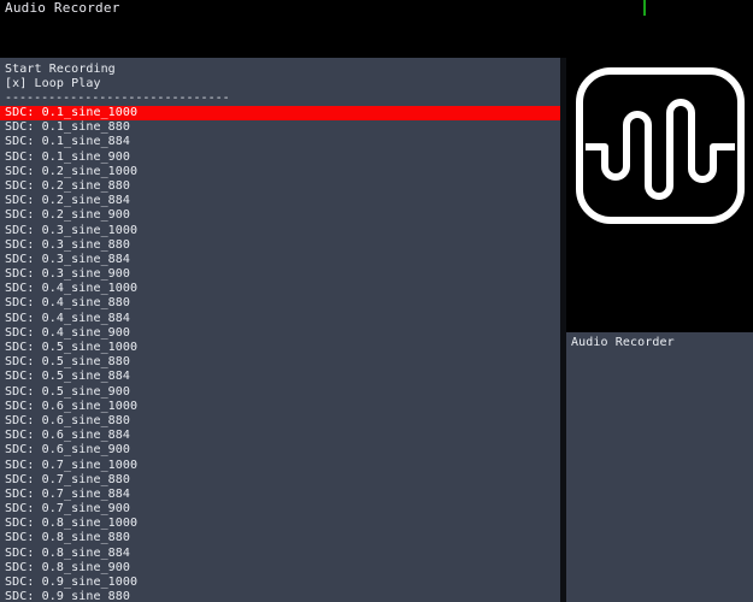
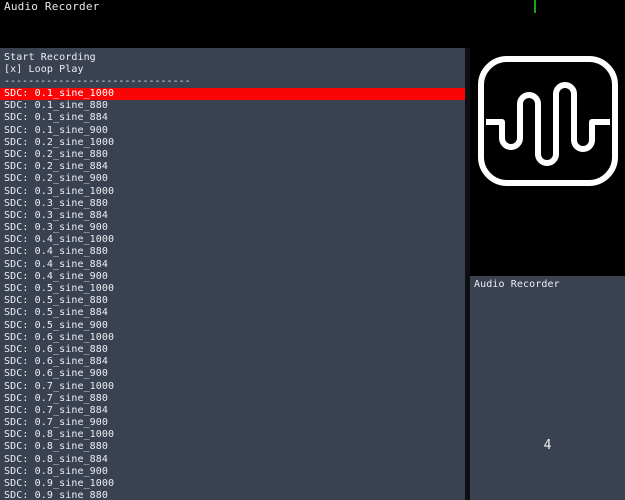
  Audio Recorder
  Start Recording
  [x] Loop Play
  -------------------------------
  SDC: 0.1_sine_1000
  SDC: 0.1_sine_880
  SDC: 0.1_sine_884
  SDC: 0.1_sine_900
  SDC: 0.2_sine_1000
  SDC: 0.2_sine_880
  SDC: 0.2_sine_884
  SDC: 0.2_sine_900
  SDC: 0.3_sine_1000
  SDC: 0.3_sine_880
  SDC: 0.3_sine_884
  SDC: 0.3_sine_900
  SDC: 0.4_sine_1000
  SDC: 0.4_sine_880
  SDC: 0.4_sine_884
  SDC: 0.4_sine_900
  SDC: 0.5_sine_1000
  SDC: 0.5_sine_880
  SDC: 0.5_sine_884
  SDC: 0.5_sine_900
  SDC: 0.6_sine_1000
  SDC: 0.6_sine_880
  SDC: 0.6_sine_884
  SDC: 0.6_sine_900
  SDC: 0.7_sine_1000
  SDC: 0.7_sine_880
  SDC: 0.7_sine_884
  SDC: 0.7_sine_900
  SDC: 0.8_sine_1000
  SDC: 0.8_sine_880
  SDC: 0.8_sine_884
  SDC: 0.8_sine_900
  SDC: 0.9_sine_1000
  SDC: 0.9_sine_880
  Audio Recorder
+ 4
